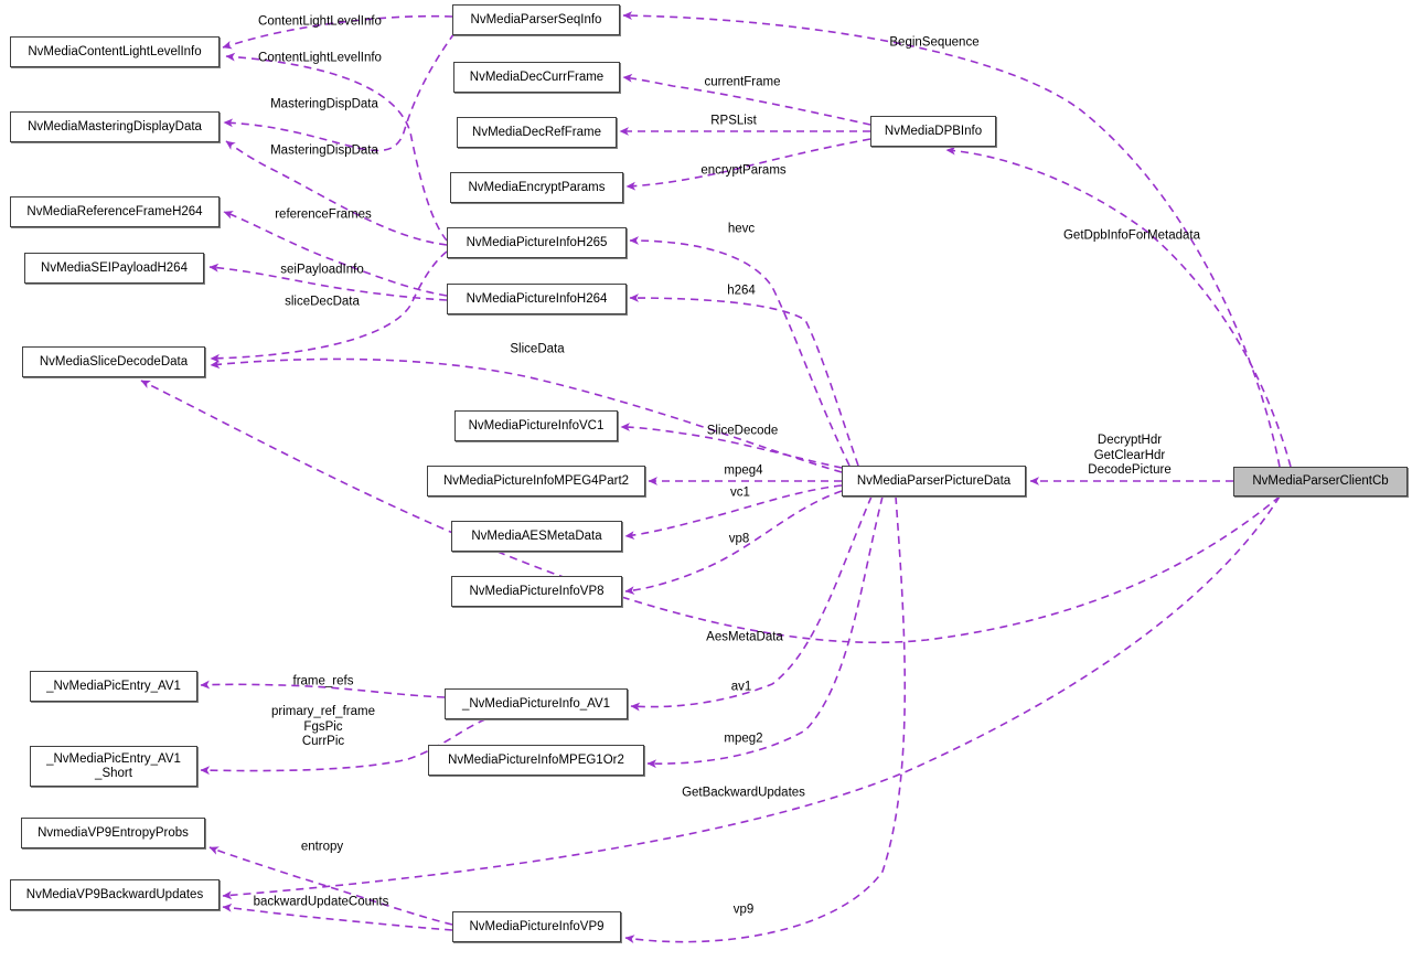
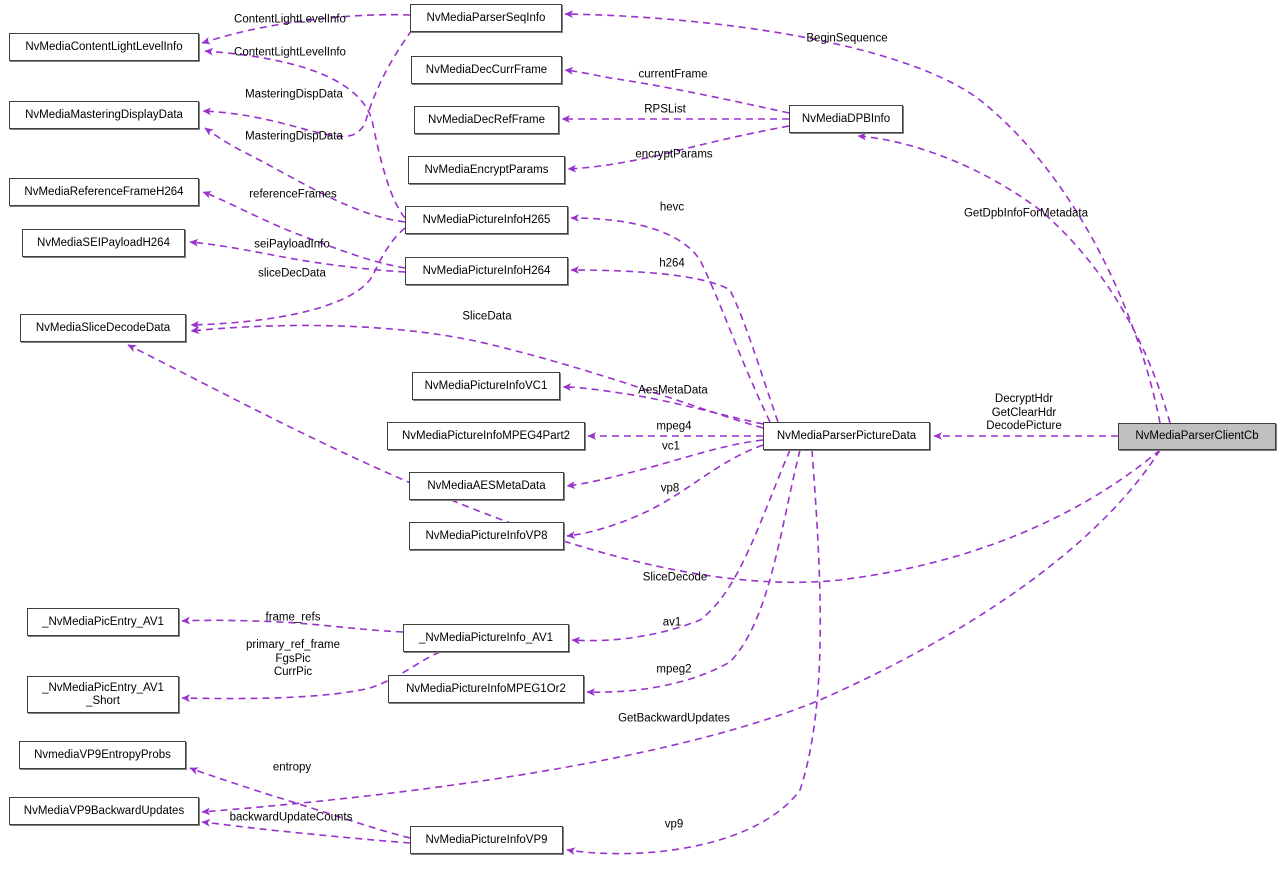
  NvMediaContentLightLevelInfo
  NvMediaMasteringDisplayData
  NvMediaReferenceFrameH264
  NvMediaSEIPayloadH264
  NvMediaSliceDecodeData
  _NvMediaPicEntry_AV1
  _NvMediaPicEntry_AV1
  _Short
  NvmediaVP9EntropyProbs
  NvMediaVP9BackwardUpdates
  NvMediaParserSeqInfo
  NvMediaDecCurrFrame
  NvMediaDecRefFrame
  NvMediaEncryptParams
  NvMediaPictureInfoH265
  NvMediaPictureInfoH264
  NvMediaPictureInfoVC1
  NvMediaPictureInfoMPEG4Part2
  NvMediaAESMetaData
  NvMediaPictureInfoVP8
  _NvMediaPictureInfo_AV1
  NvMediaPictureInfoMPEG1Or2
  NvMediaPictureInfoVP9
  NvMediaDPBInfo
  NvMediaParserPictureData
  NvMediaParserClientCb
  ContentLightLevelInfo
  ContentLightLevelInfo
  MasteringDispData
  MasteringDispData
  referenceFrames
  seiPayloadInfo
  sliceDecData
  SliceData
  BeginSequence
  currentFrame
  RPSList
  encryptParams
  hevc
  h264
  GetDpbInfoForMetadata
- SliceDecode
+ AesMetaData
  mpeg4
  vc1
  vp8
  DecryptHdr
  GetClearHdr
  DecodePicture
- AesMetaData
+ SliceDecode
  frame_refs
  av1
  primary_ref_frame
  FgsPic
  CurrPic
  mpeg2
  GetBackwardUpdates
  entropy
  backwardUpdateCounts
  vp9
